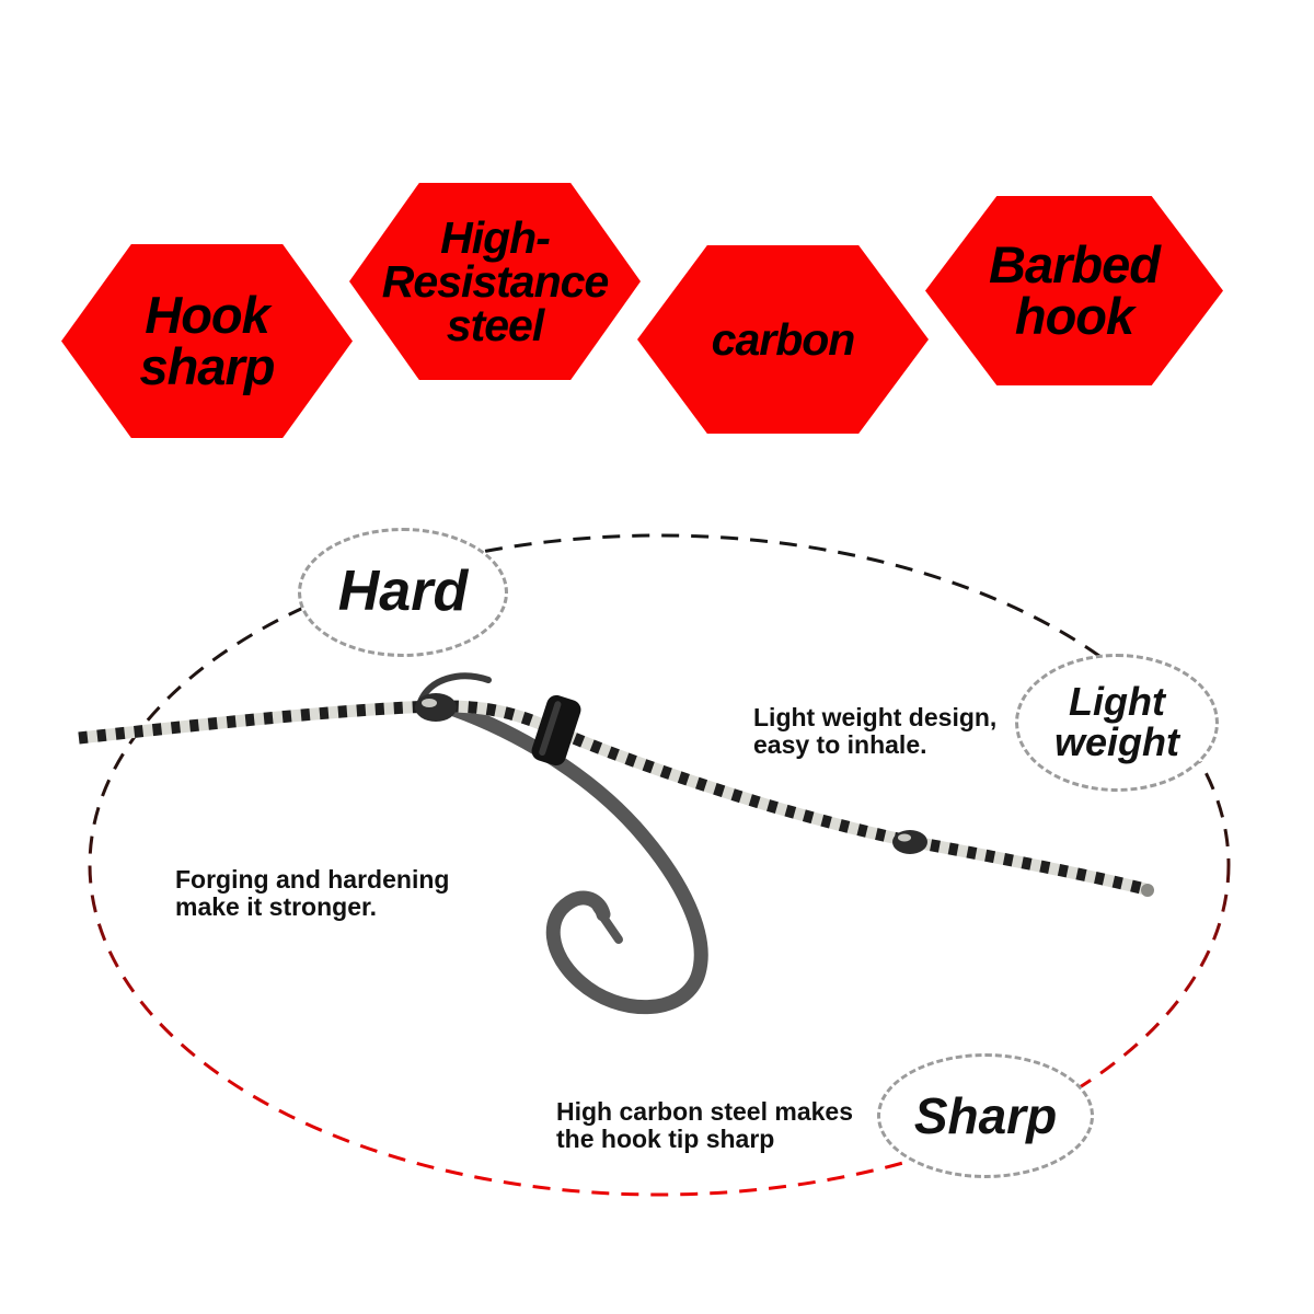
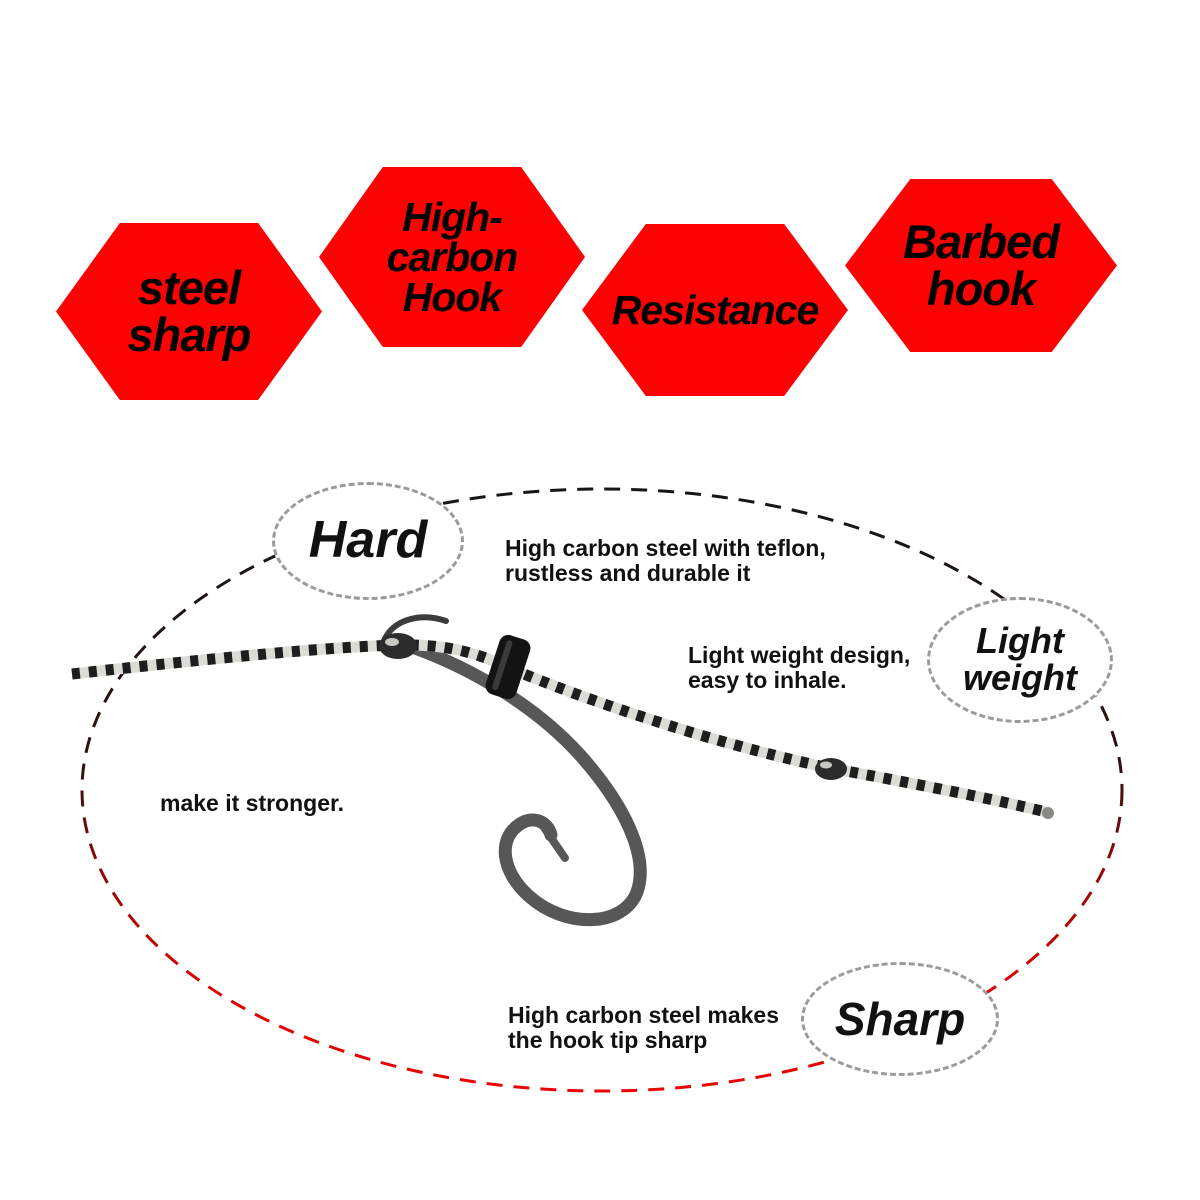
- Hook
+ steel
  sharp
  High-
- Resistance
+ carbon
- steel
+ Hook
- carbon
+ Resistance
  Barbed
  hook
  Hard
  Light
  weight
  Sharp
+ High carbon steel with teflon,
+ rustless and durable it
  Light weight design,
  easy to inhale.
- Forging and hardening
  make it stronger.
  High carbon steel makes
  the hook tip sharp
